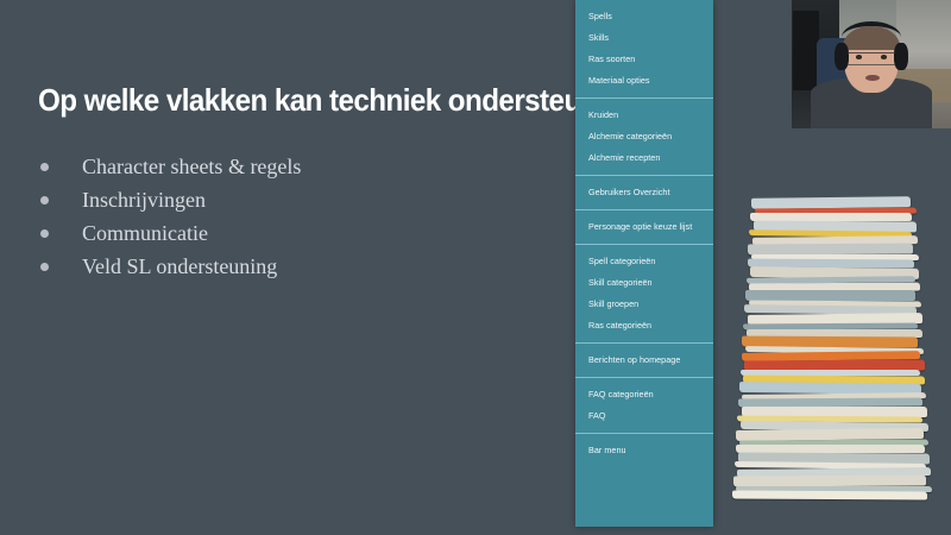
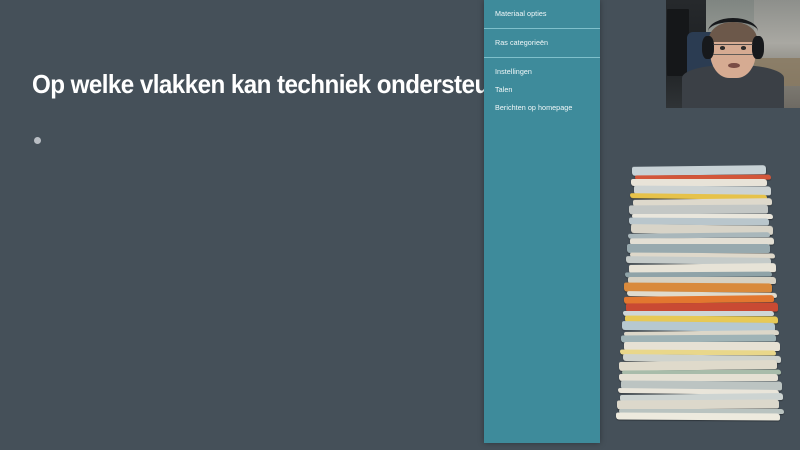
  Op welke vlakken kan techniek ondersteu
- Character sheets & regels
- Inschrijvingen
- Communicatie
- Veld SL ondersteuning
- Spells
- Skills
- Ras soorten
  Materiaal opties
- Kruiden
- Alchemie categorieën
- Alchemie recepten
- Gebruikers Overzicht
- Personage optie keuze lijst
- Spell categorieën
- Skill categorieën
- Skill groepen
  Ras categorieën
+ Instellingen
+ Talen
  Berichten op homepage
- FAQ categorieën
- FAQ
- Bar menu
